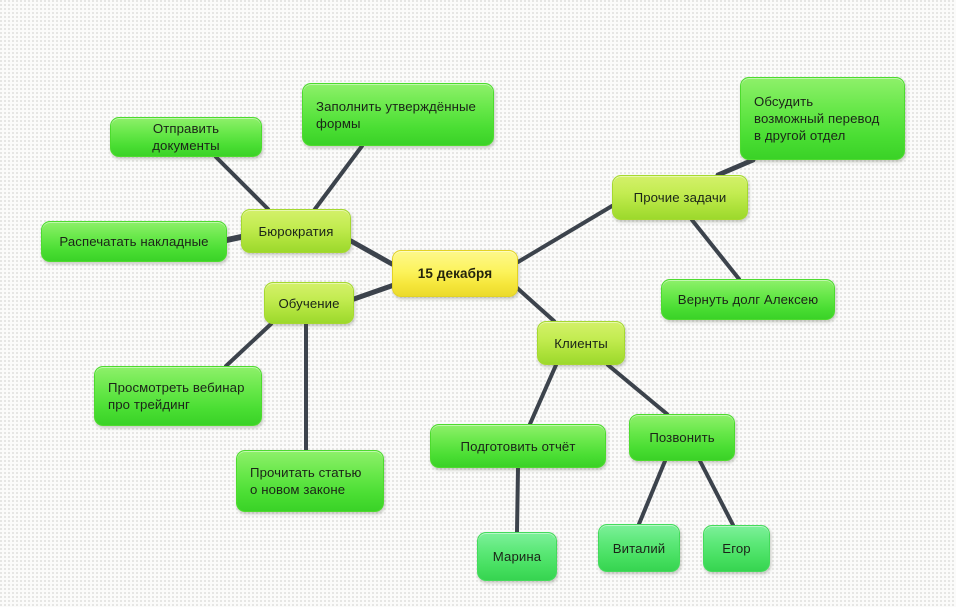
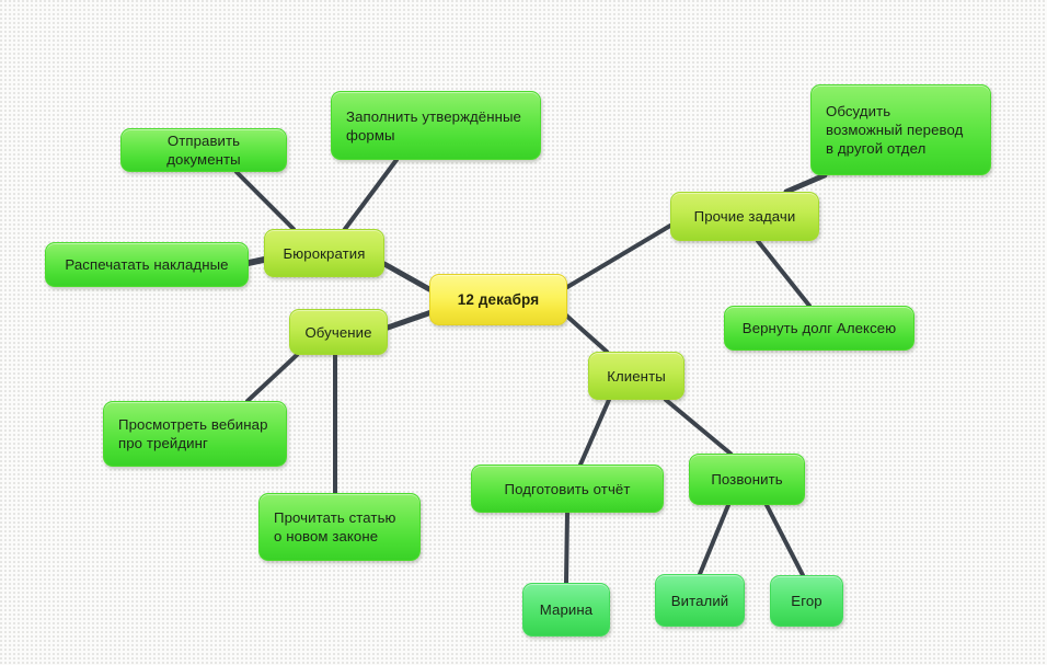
- 15 декабря
+ 12 декабря
  Бюрократия
  Отправить документы
  Заполнить утверждённые
  формы
  Распечатать накладные
  Обучение
  Просмотреть вебинар
  про трейдинг
  Прочитать статью
  о новом законе
  Прочие задачи
  Обсудить
  возможный перевод
  в другой отдел
  Вернуть долг Алексею
  Клиенты
  Подготовить отчёт
  Марина
  Позвонить
  Виталий
  Егор
